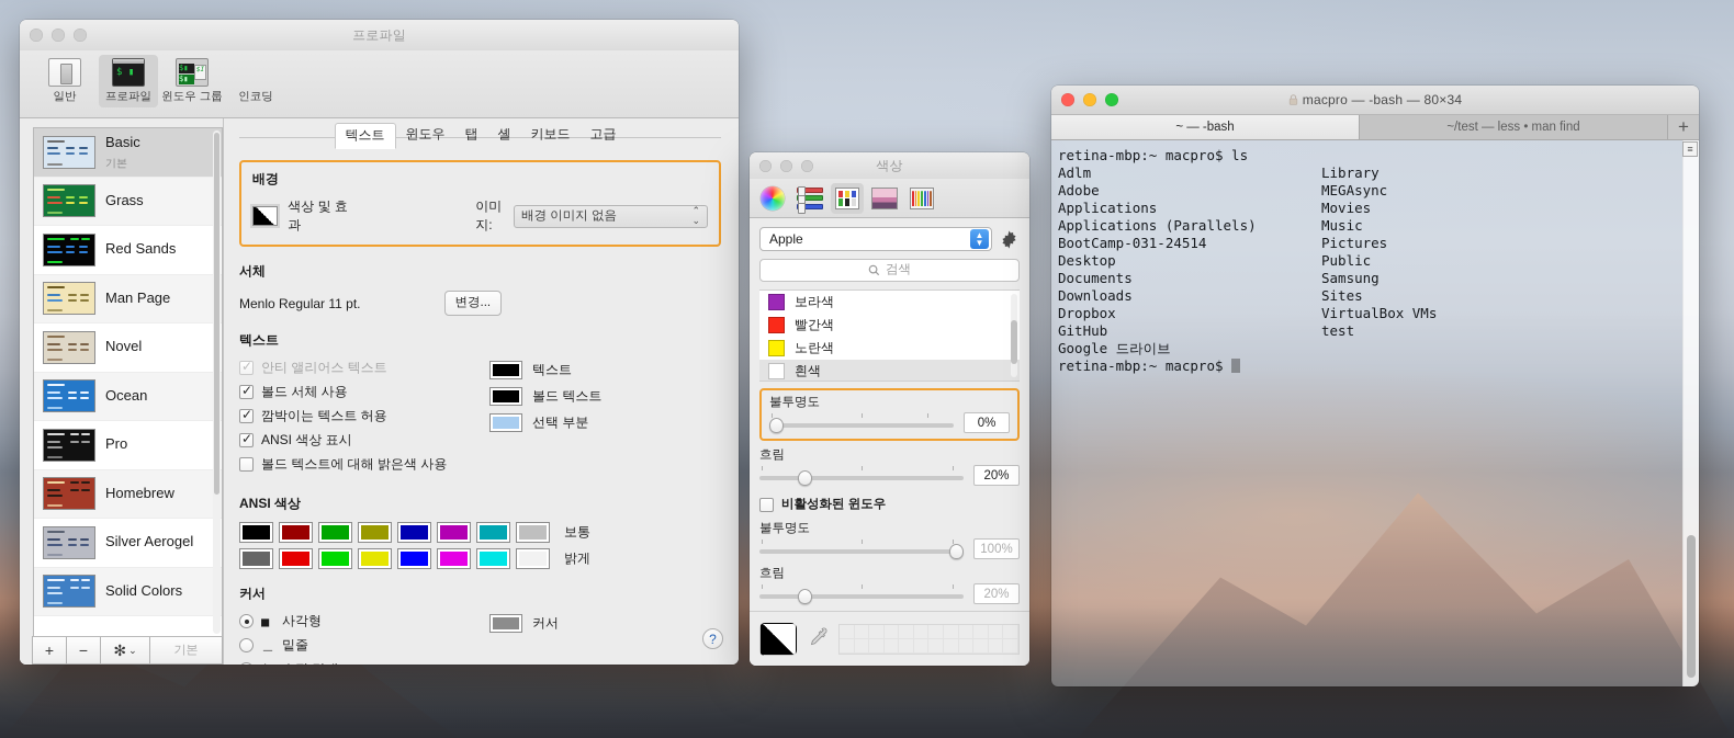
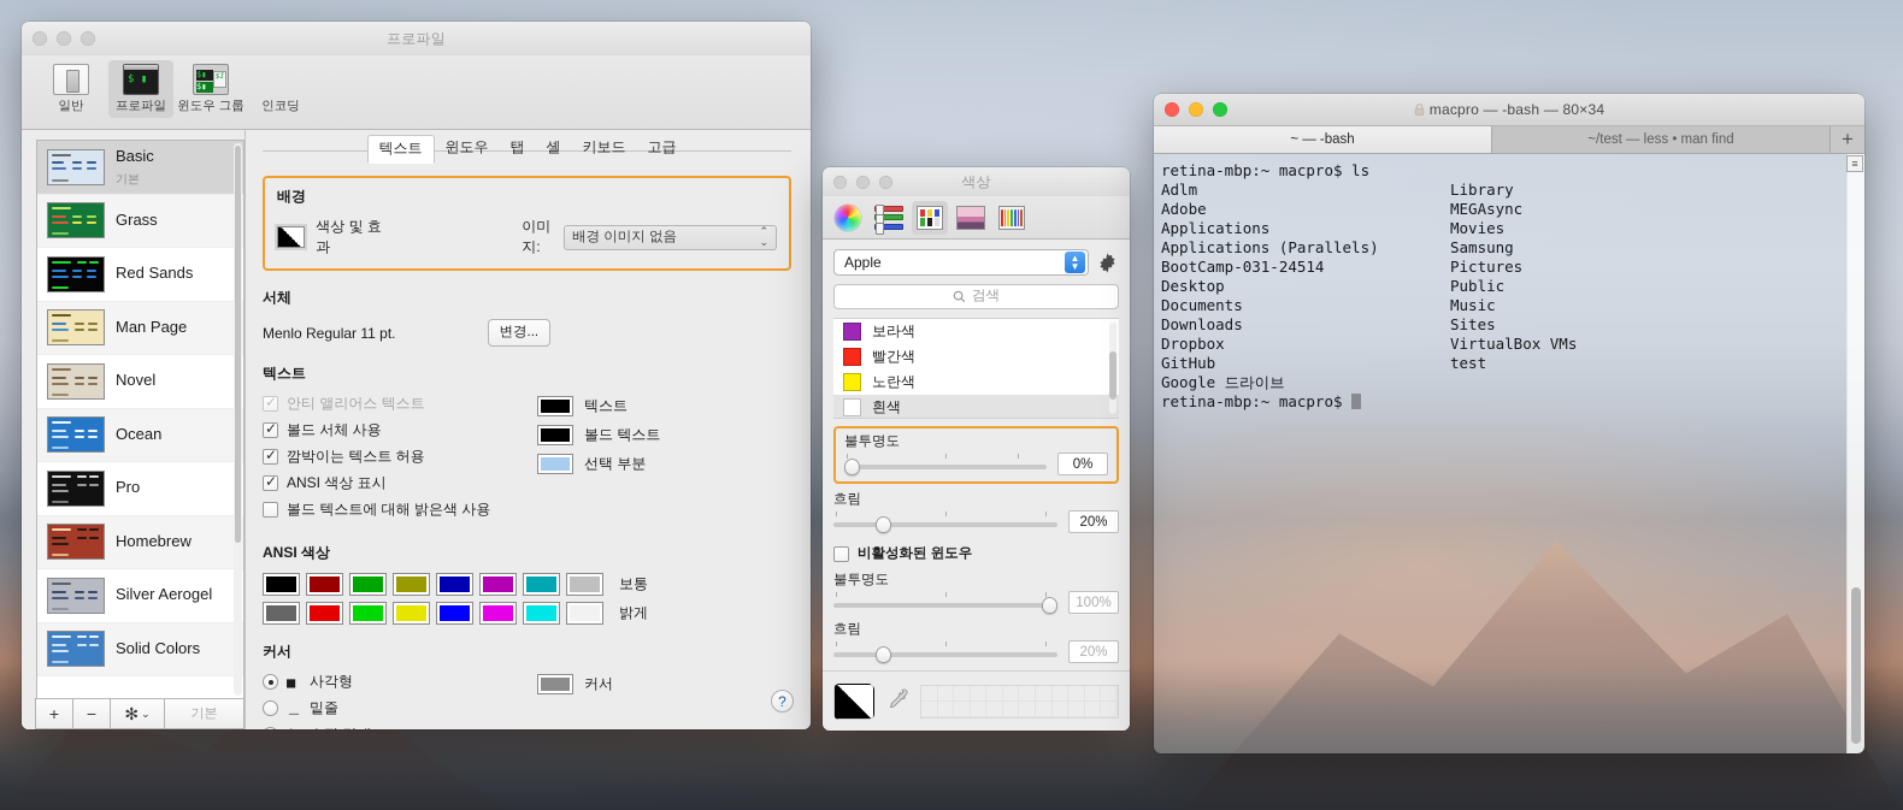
  프로파일
  일반
  프로파일
  윈도우 그룹
  인코딩
  Basic
  기본
  Grass
  Red Sands
  Man Page
  Novel
  Ocean
  Pro
  Homebrew
  Silver Aerogel
  Solid Colors
  +
  −
  ✻
  ⌄
  기본
  텍스트
  윈도우
  탭
  셸
  키보드
  고급
  배경
  색상 및 효과
  이미지:
  배경 이미지 없음
  ⌃
  ⌄
  서체
  Menlo Regular 11 pt.
  변경...
  텍스트
  안티 앨리어스 텍스트
  볼드 서체 사용
  깜박이는 텍스트 허용
  ANSI 색상 표시
  볼드 텍스트에 대해 밝은색 사용
  텍스트
  볼드 텍스트
  선택 부분
  ANSI 색상
  보통
  밝게
  커서
  ■
  사각형
  ＿
  밑줄
  커서
  ?
  색상
  Apple
  ▲
  ▼
  검색
  보라색
  빨간색
  노란색
  흰색
  불투명도
  0%
  흐림
  20%
  비활성화된 윈도우
  불투명도
  100%
  흐림
  20%
  macpro — -bash — 80×34
  ~ — -bash
  ~/test — less • man find
  +
  retina-mbp:~ macpro$ ls
  Adlm
  Adobe
  Applications
  Applications (Parallels)
  BootCamp-031-24514
  Desktop
  Documents
  Downloads
  Dropbox
  GitHub
  Google 드라이브
  Library
  MEGAsync
  Movies
- Music
+ Samsung
  Pictures
  Public
- Samsung
+ Music
  Sites
  VirtualBox VMs
  test
  retina-mbp:~ macpro$
  ≡
